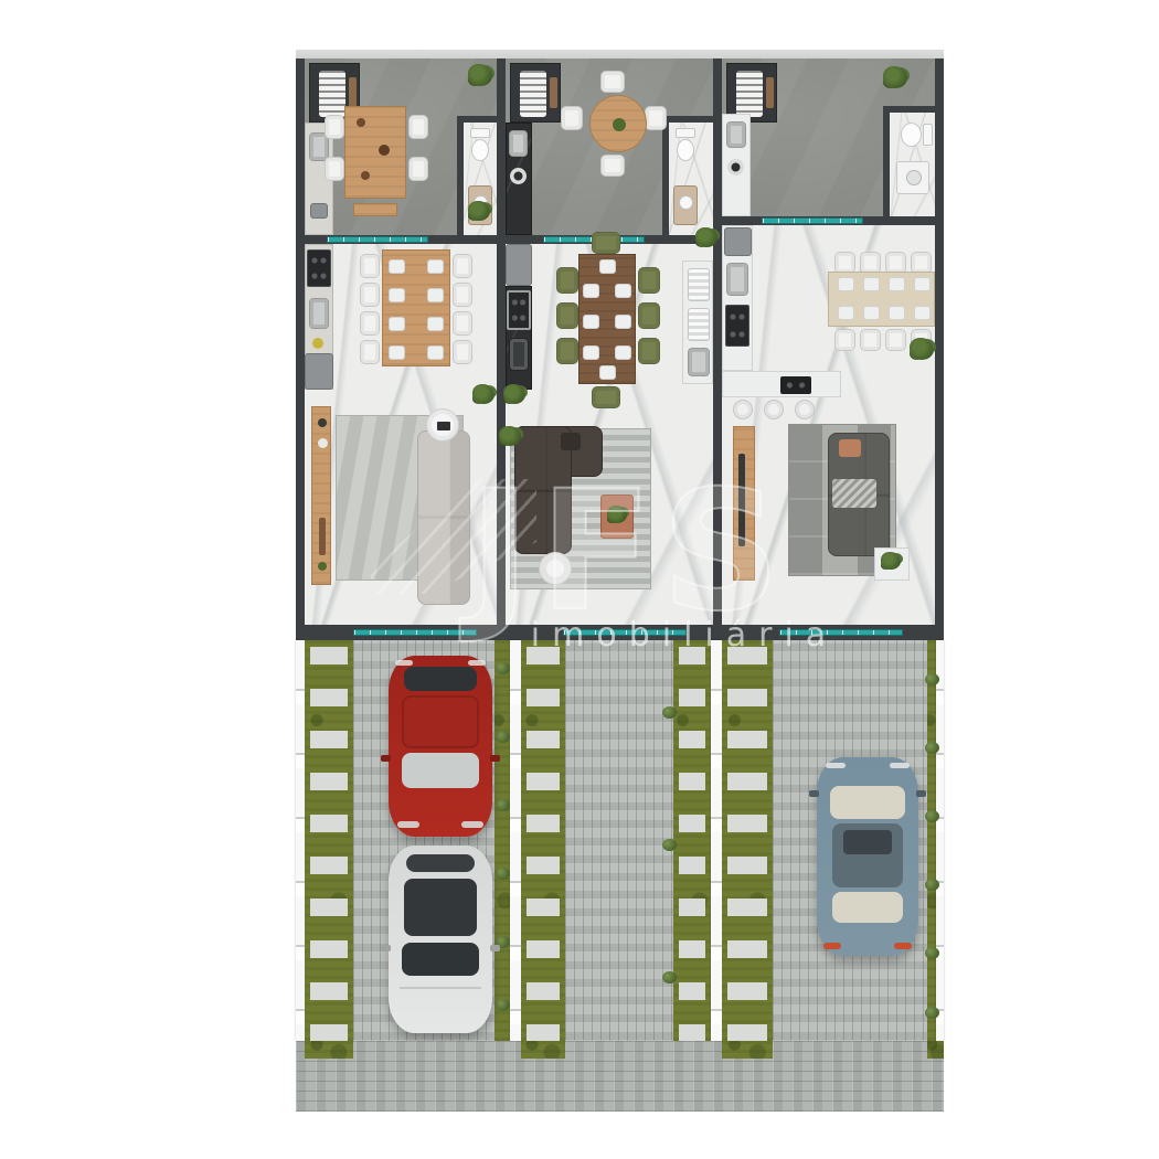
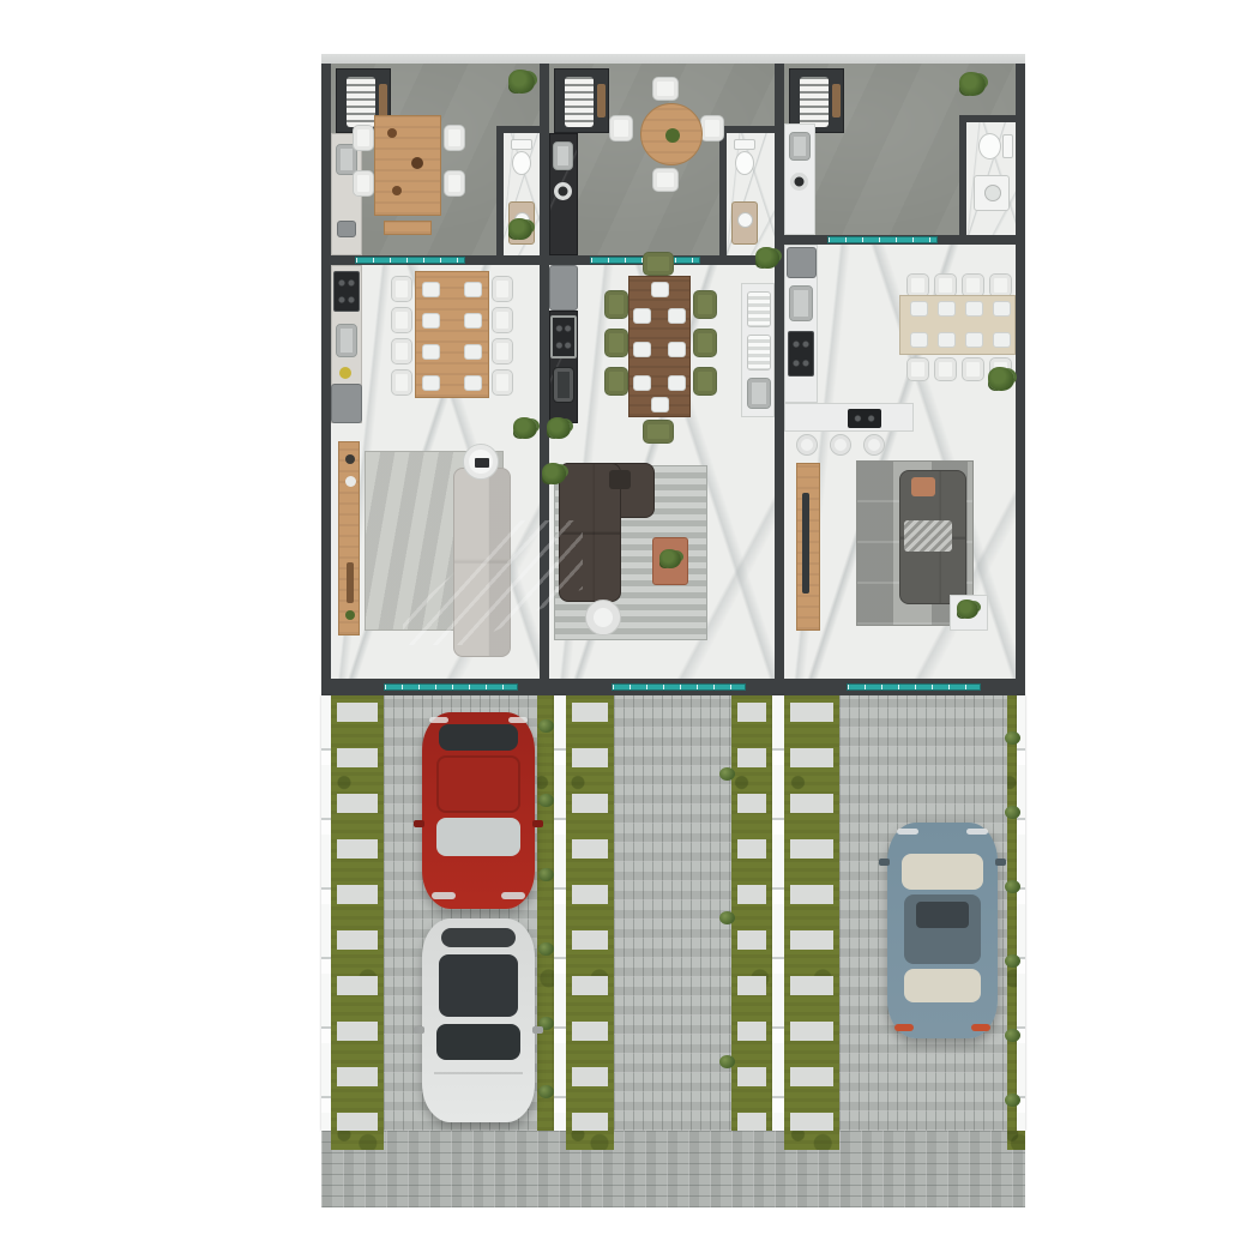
- JFS
- imobiliária
